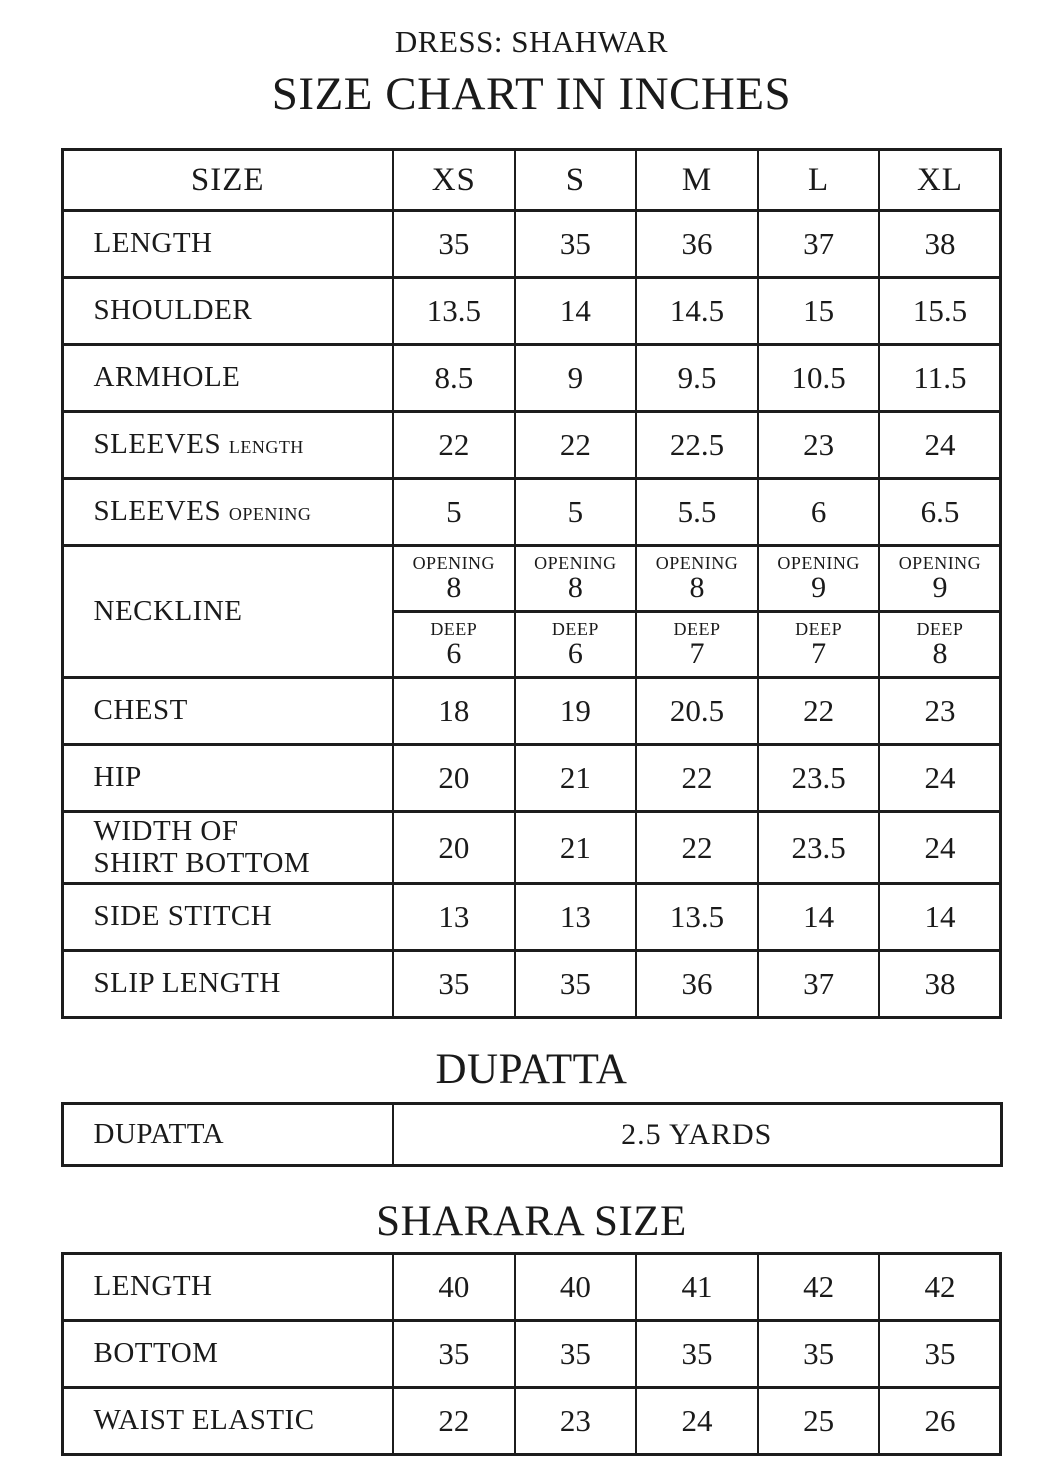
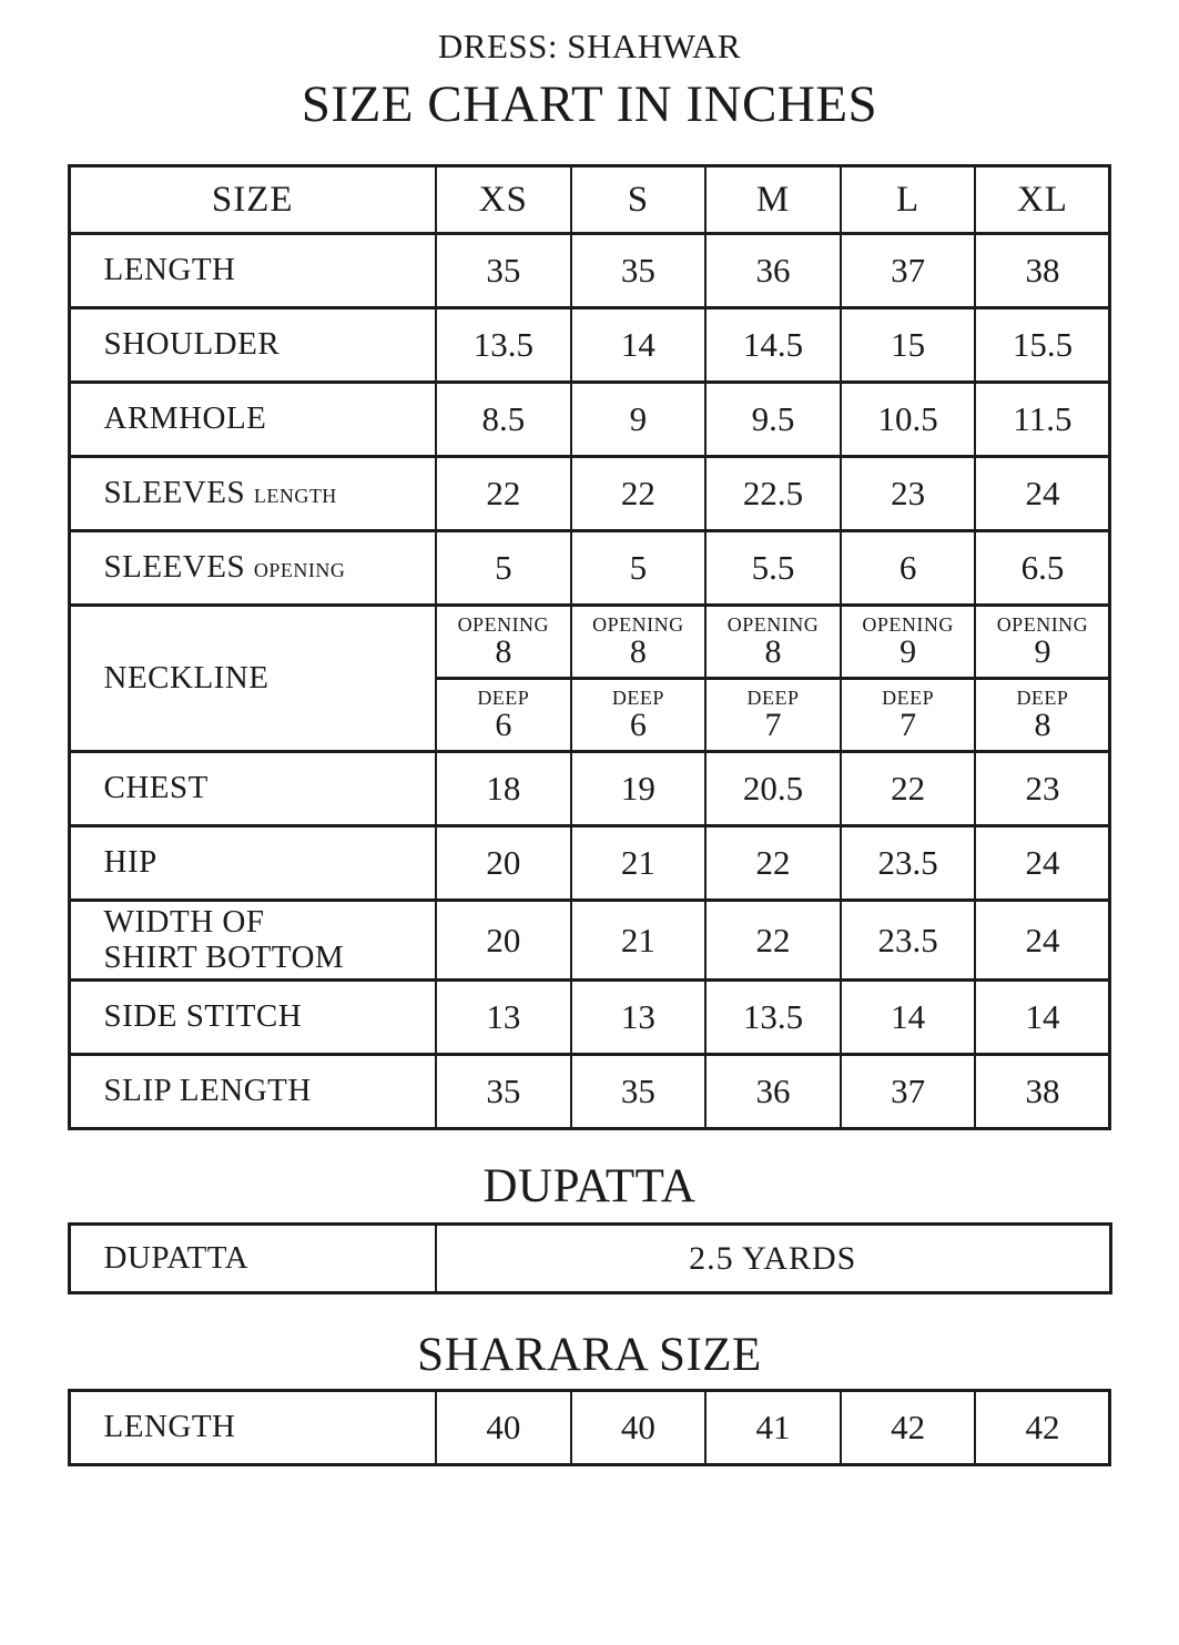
  DRESS: SHAHWAR
  SIZE CHART IN INCHES
  SIZE	XS	S	M	L	XL
  LENGTH	35	35	36	37	38
  SHOULDER	13.5	14	14.5	15	15.5
  ARMHOLE	8.5	9	9.5	10.5	11.5
  SLEEVES LENGTH	22	22	22.5	23	24
  SLEEVES OPENING	5	5	5.5	6	6.5
  NECKLINE	OPENING8	OPENING8	OPENING8	OPENING9	OPENING9
  DEEP6	DEEP6	DEEP7	DEEP7	DEEP8
  CHEST	18	19	20.5	22	23
  HIP	20	21	22	23.5	24
  WIDTH OF SHIRT BOTTOM	20	21	22	23.5	24
  SIDE STITCH	13	13	13.5	14	14
  SLIP LENGTH	35	35	36	37	38
  DUPATTA
  DUPATTA	2.5 YARDS
  SHARARA SIZE
  LENGTH	40	40	41	42	42
- BOTTOM	35	35	35	35	35
- WAIST ELASTIC	22	23	24	25	26
